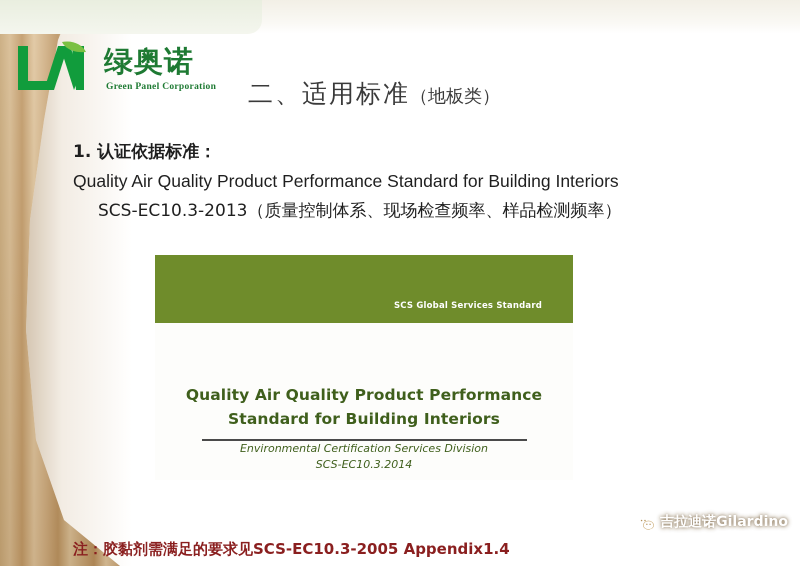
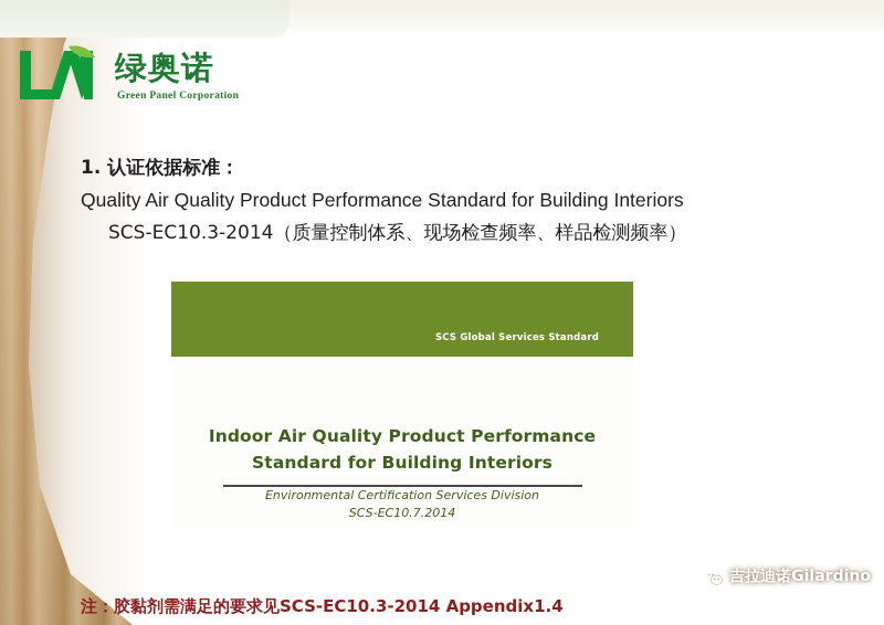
  绿奥诺
  Green Panel Corporation
- 二、适用标准（地板类）
  1. 认证依据标准：
  Quality Air Quality Product Performance Standard for Building Interiors
- SCS-EC10.3-2013（质量控制体系、现场检查频率、样品检测频率）
+ SCS-EC10.3-2014（质量控制体系、现场检查频率、样品检测频率）
  SCS Global Services Standard
- Quality Air Quality Product Performance
+ Indoor Air Quality Product Performance
  Standard for Building Interiors
  Environmental Certification Services Division
- SCS-EC10.3.2014
+ SCS-EC10.7.2014
- 注：胶黏剂需满足的要求见SCS-EC10.3-2005 Appendix1.4
+ 注：胶黏剂需满足的要求见SCS-EC10.3-2014 Appendix1.4
  吉拉迪诺Gilardino
